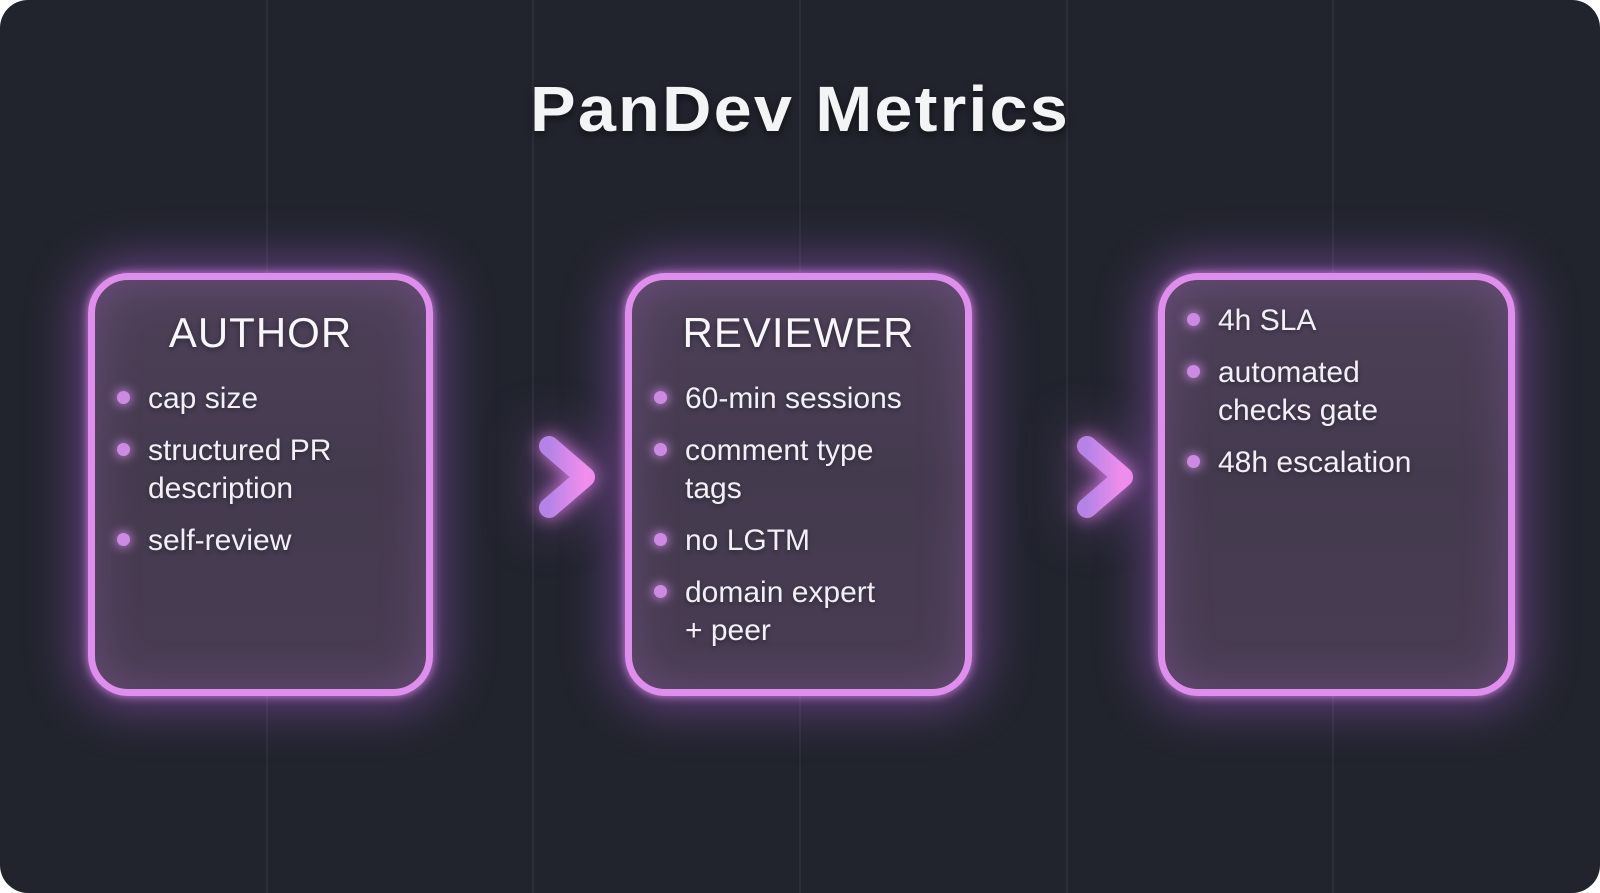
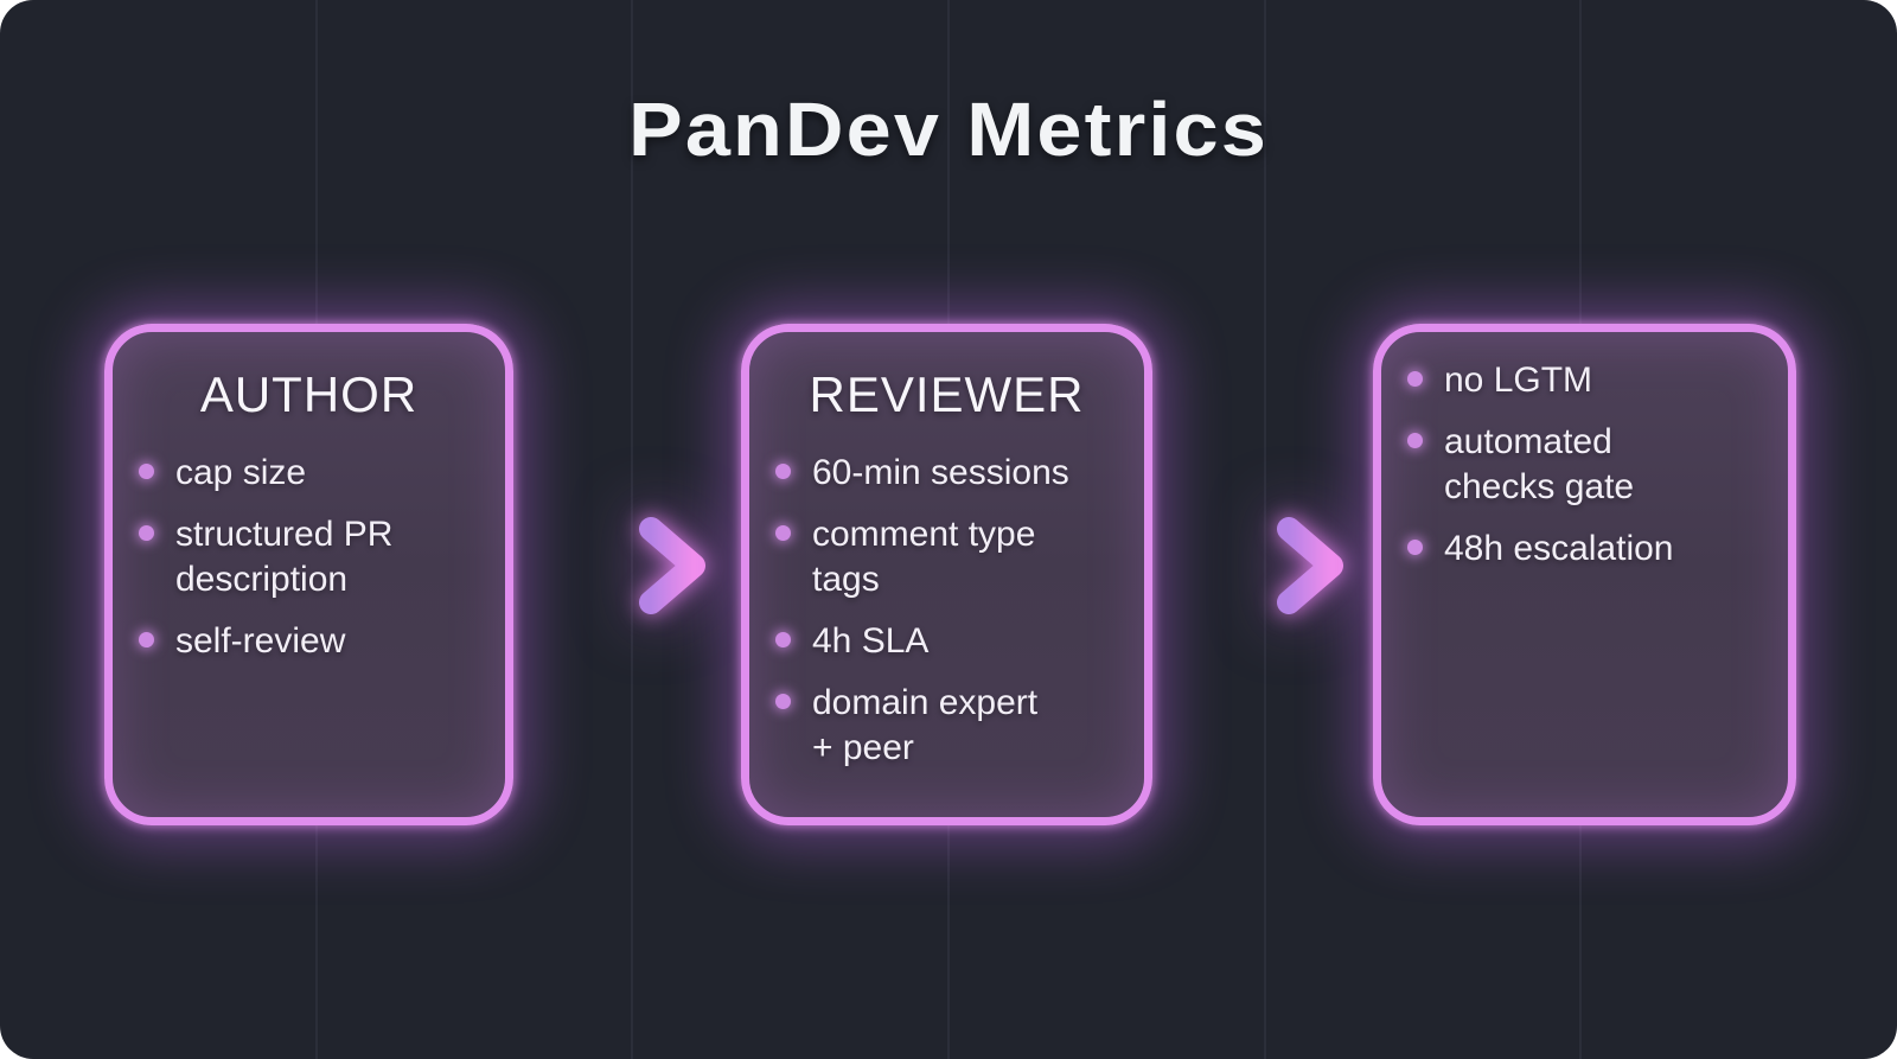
  PanDev Metrics
  AUTHOR
  cap size
  structured PR
  description
  self-review
  REVIEWER
  60-min sessions
  comment type
  tags
- no LGTM
+ 4h SLA
  domain expert
  + peer
- 4h SLA
+ no LGTM
  automated
  checks gate
  48h escalation
